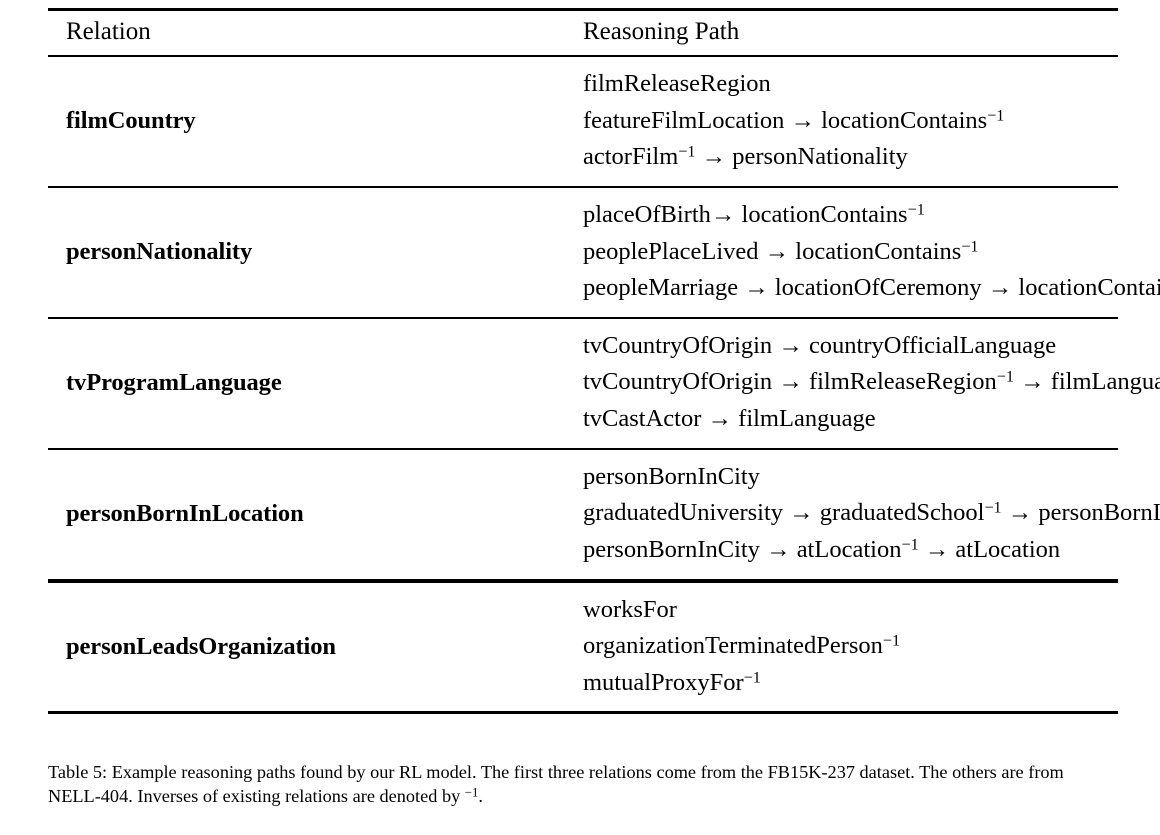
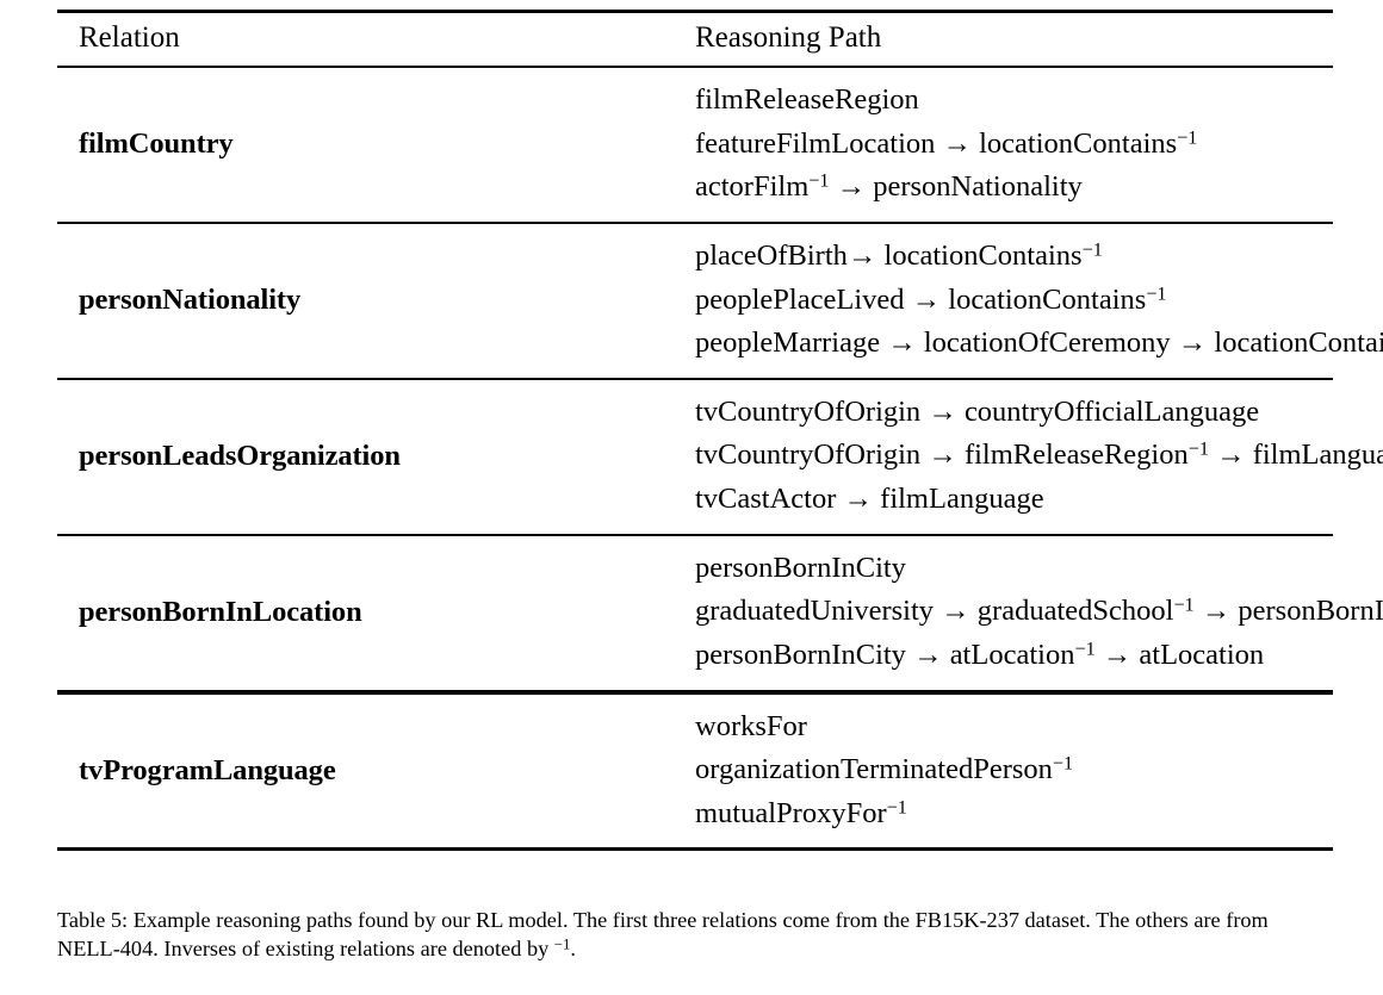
  Relation	Reasoning Path
  filmCountry	filmReleaseRegionfeatureFilmLocation → locationContains−1actorFilm−1 → personNationality
  personNationality	placeOfBirth→ locationContains−1peoplePlaceLived → locationContains−1peopleMarriage → locationOfCeremony → locationContai
- tvProgramLanguage	tvCountryOfOrigin → countryOfficialLanguagetvCountryOfOrigin → filmReleaseRegion−1 → filmLangutvCastActor → filmLanguage
+ personLeadsOrganization	tvCountryOfOrigin → countryOfficialLanguagetvCountryOfOrigin → filmReleaseRegion−1 → filmLangutvCastActor → filmLanguage
  personBornInLocation	personBornInCitygraduatedUniversity → graduatedSchool−1 → personBornIpersonBornInCity → atLocation−1 → atLocation
- personLeadsOrganization	worksFororganizationTerminatedPerson−1mutualProxyFor−1
+ tvProgramLanguage	worksFororganizationTerminatedPerson−1mutualProxyFor−1
  Table 5: Example reasoning paths found by our RL model. The first three relations come from the FB15K-237 dataset. The others are from NELL-404. Inverses of existing relations are denoted by −1.
